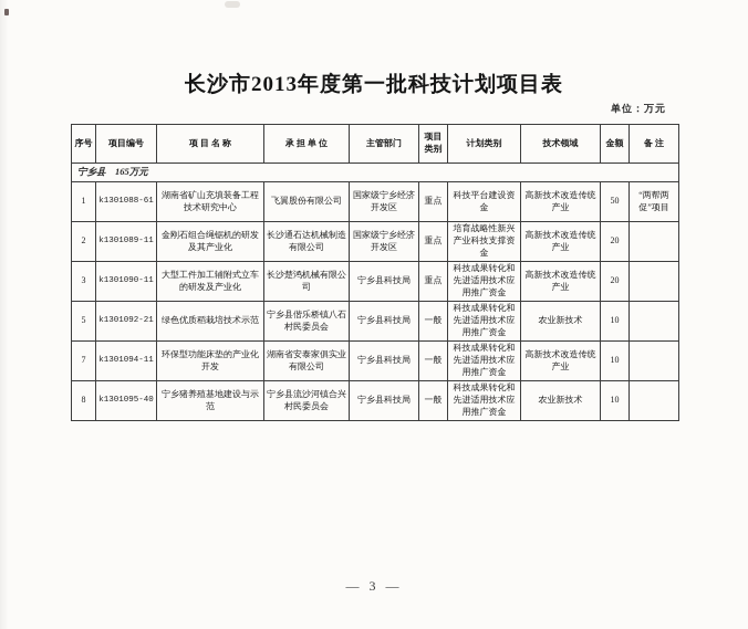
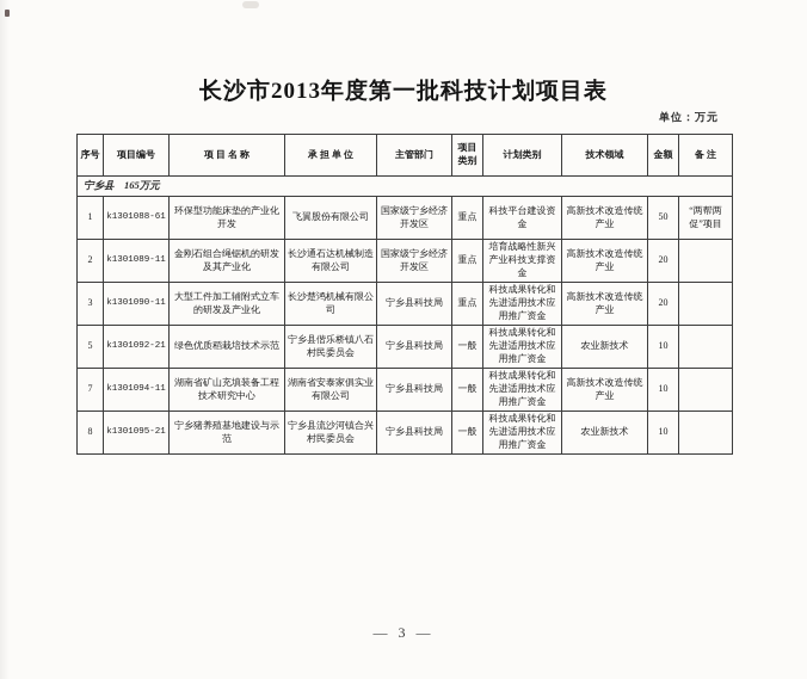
  长沙市2013年度第一批科技计划项目表
  单位：万元
  序号	项目编号	项 目 名 称	承 担 单 位	主管部门	项目类别	计划类别	技术领域	金额	备 注
  宁乡县 165万元
- 1	k1301088-61	湖南省矿山充填装备工程技术研究中心	飞翼股份有限公司	国家级宁乡经济开发区	重点	科技平台建设资金	高新技术改造传统产业	50	“两帮两促”项目
+ 1	k1301088-61	环保型功能床垫的产业化开发	飞翼股份有限公司	国家级宁乡经济开发区	重点	科技平台建设资金	高新技术改造传统产业	50	“两帮两促”项目
  2	k1301089-11	金刚石组合绳锯机的研发及其产业化	长沙通石达机械制造有限公司	国家级宁乡经济开发区	重点	培育战略性新兴产业科技支撑资金	高新技术改造传统产业	20
  3		大型工件加工辅附式立车的研发及产业化	长沙楚鸿机械有限公司	宁乡县科技局	重点	科技成果转化和先进适用技术应用推广资金	高新技术改造传统产业	20
  5	k1301092-21	绿色优质稻栽培技术示范	宁乡县偕乐桥镇八石村民委员会	宁乡县科技局	一般	科技成果转化和先进适用技术应用推广资金	农业新技术	10
- 7	k1301094-11	环保型功能床垫的产业化开发	湖南省安泰家俱实业有限公司	宁乡县科技局	一般	科技成果转化和先进适用技术应用推广资金	高新技术改造传统产业	10
+ 7	k1301094-11	湖南省矿山充填装备工程技术研究中心	湖南省安泰家俱实业有限公司	宁乡县科技局	一般	科技成果转化和先进适用技术应用推广资金	高新技术改造传统产业	10
- 8	k1301095-40	宁乡猪养殖基地建设与示范	宁乡县流沙河镇合兴村民委员会	宁乡县科技局	一般	科技成果转化和先进适用技术应用推广资金	农业新技术	10
+ 8	k1301095-21	宁乡猪养殖基地建设与示范	宁乡县流沙河镇合兴村民委员会	宁乡县科技局	一般	科技成果转化和先进适用技术应用推广资金	农业新技术	10
  — 3 —
